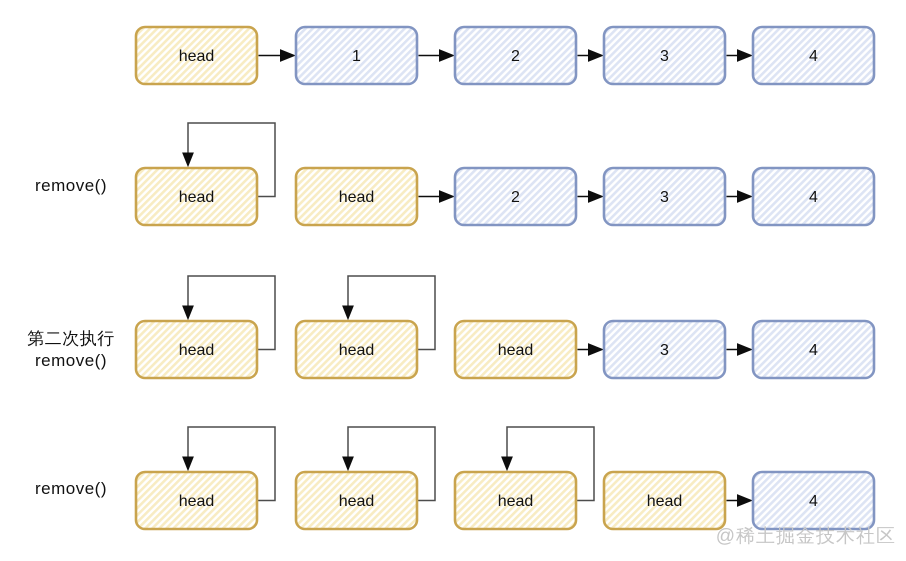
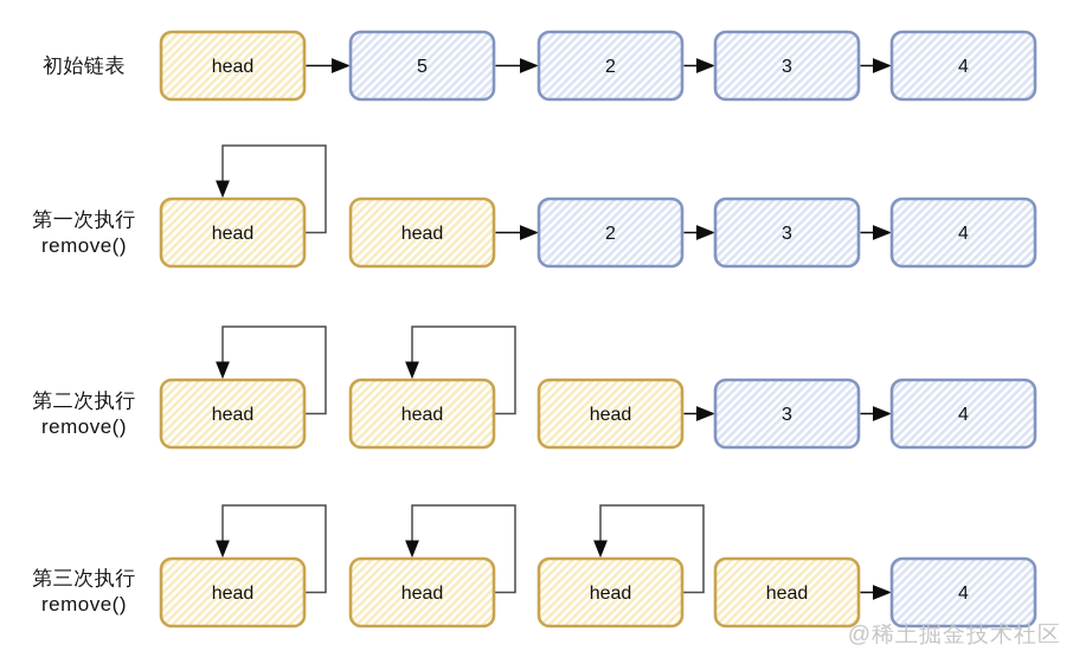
  head
- 1
+ 5
  2
  3
  4
  head
  head
  2
  3
  4
  head
  head
  head
  3
  4
  head
  head
  head
  head
  4
+ 初始链表
+ 第一次执行
  remove()
  第二次执行
  remove()
+ 第三次执行
  remove()
  @稀土掘金技术社区
